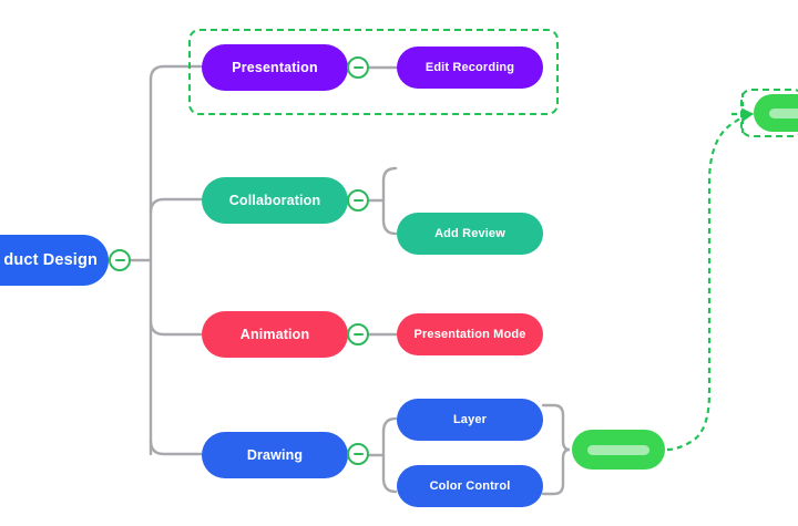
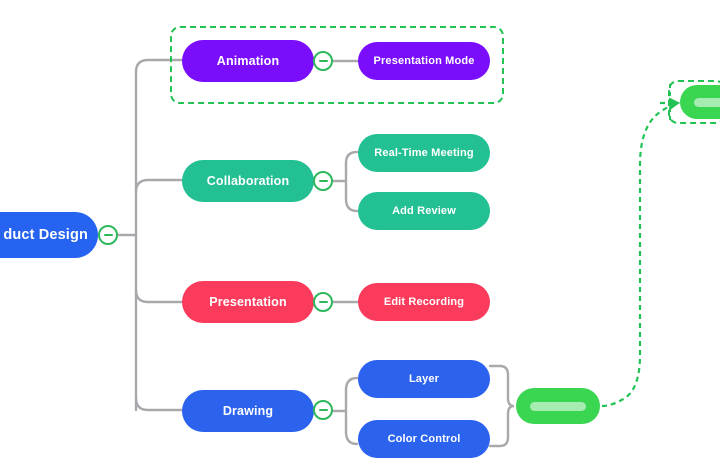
  duct Design
- Presentation
+ Animation
- Edit Recording
+ Presentation Mode
  Collaboration
+ Real-Time Meeting
  Add Review
- Animation
+ Presentation
- Presentation Mode
+ Edit Recording
  Drawing
  Layer
  Color Control
